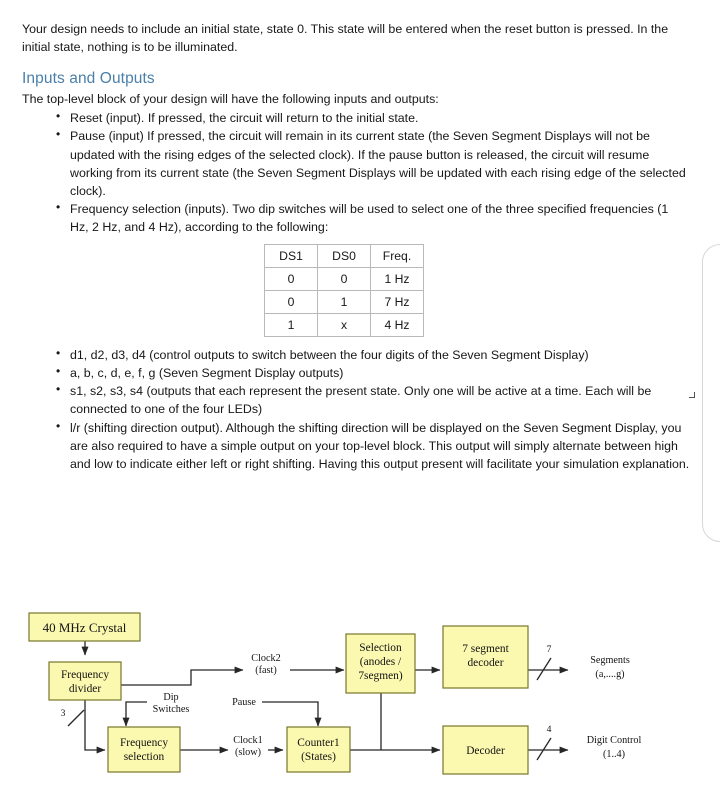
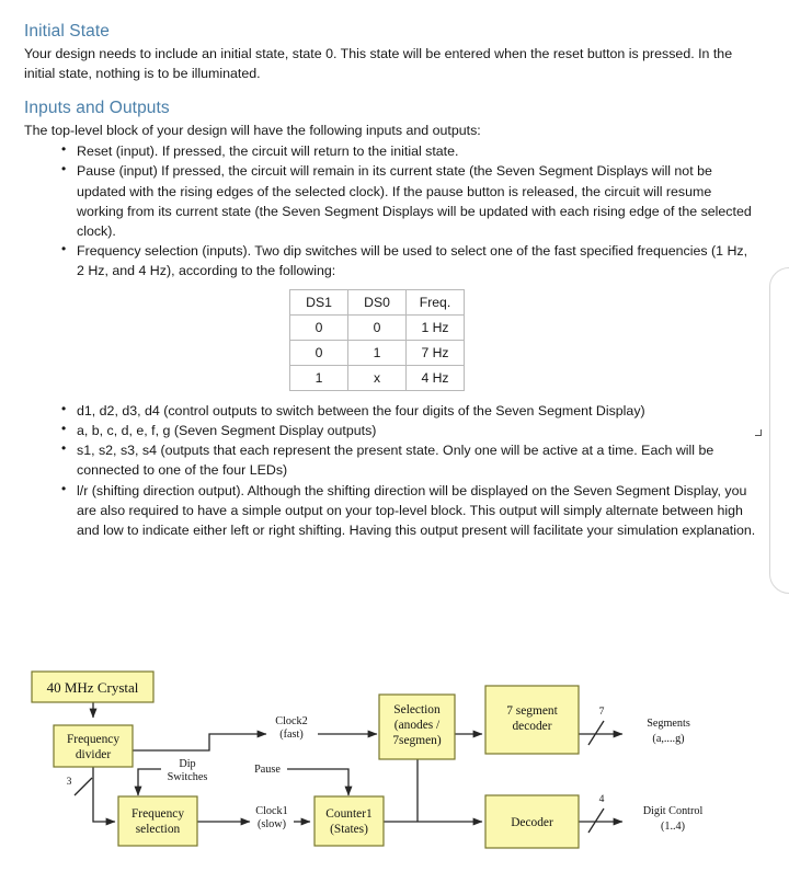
+ Initial State
  Your design needs to include an initial state, state 0. This state will be entered when the reset button is pressed. In the initial state, nothing is to be illuminated.
  Inputs and Outputs
  The top-level block of your design will have the following inputs and outputs:
  Reset (input). If pressed, the circuit will return to the initial state.
  Pause (input) If pressed, the circuit will remain in its current state (the Seven Segment Displays will not be updated with the rising edges of the selected clock). If the pause button is released, the circuit will resume working from its current state (the Seven Segment Displays will be updated with each rising edge of the selected clock).
- Frequency selection (inputs). Two dip switches will be used to select one of the three specified frequencies (1 Hz, 2 Hz, and 4 Hz), according to the following:
+ Frequency selection (inputs). Two dip switches will be used to select one of the fast specified frequencies (1 Hz, 2 Hz, and 4 Hz), according to the following:
  DS1	DS0	Freq.
  0	0	1 Hz
  0	1	7 Hz
  1	x	4 Hz
  d1, d2, d3, d4 (control outputs to switch between the four digits of the Seven Segment Display)
  a, b, c, d, e, f, g (Seven Segment Display outputs)
  s1, s2, s3, s4 (outputs that each represent the present state. Only one will be active at a time. Each will be connected to one of the four LEDs)
  l/r (shifting direction output). Although the shifting direction will be displayed on the Seven Segment Display, you are also required to have a simple output on your top-level block. This output will simply alternate between high and low to indicate either left or right shifting. Having this output present will facilitate your simulation explanation.
  3
  7
  4
  40 MHz Crystal
  Frequency
  divider
  Frequency
  selection
  Counter1
  (States)
  Selection
  (anodes /
  7segmen)
  7 segment
  decoder
  Decoder
  Clock2
  (fast)
  Clock1
  (slow)
  Dip
  Switches
  Pause
  Segments
  (a,....g)
  Digit Control
  (1..4)
